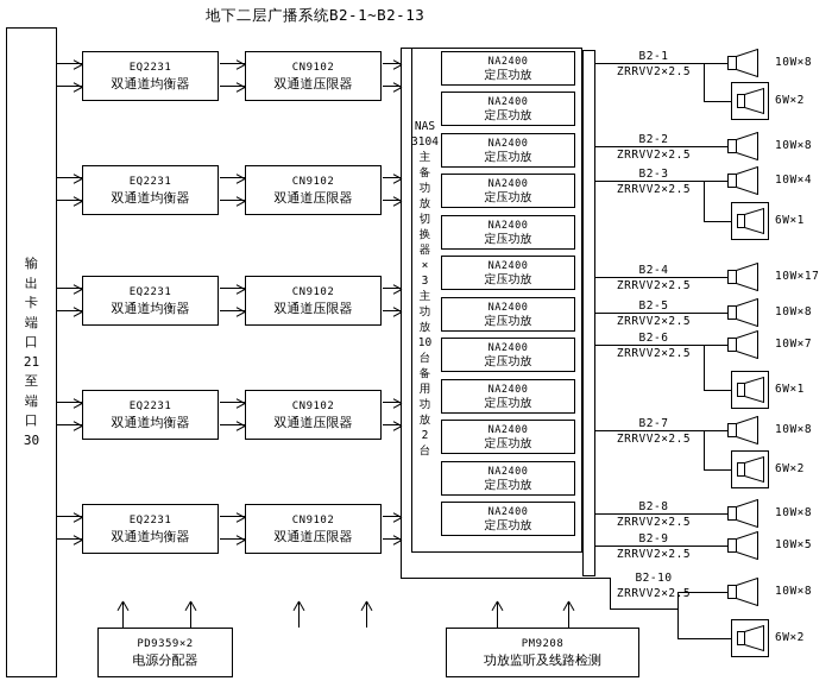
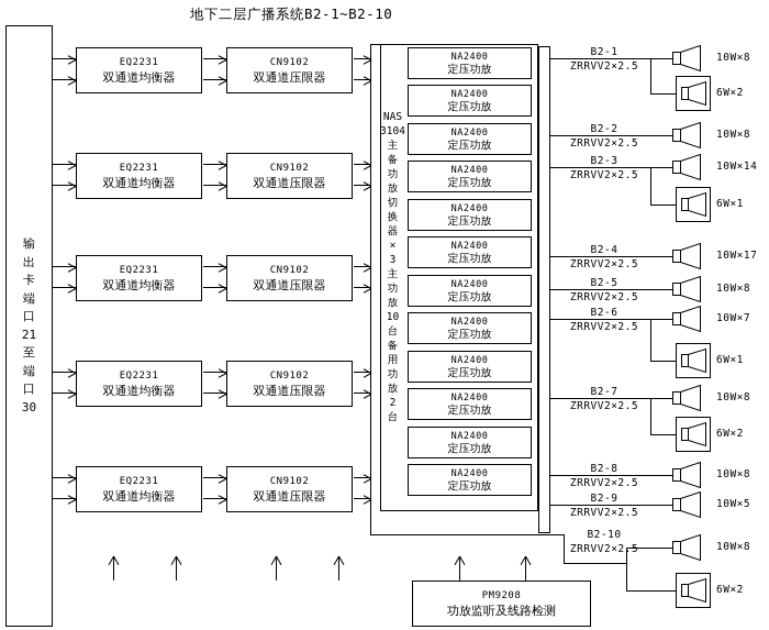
- 地下二层广播系统B2-1~B2-13
+ 地下二层广播系统B2-1~B2-10
  输
  出
  卡
  端
  口
  21
  至
  端
  口
  30
  EQ2231
  双通道均衡器
  CN9102
  双通道压限器
  EQ2231
  双通道均衡器
  CN9102
  双通道压限器
  EQ2231
  双通道均衡器
  CN9102
  双通道压限器
  EQ2231
  双通道均衡器
  CN9102
  双通道压限器
  EQ2231
  双通道均衡器
  CN9102
  双通道压限器
  NAS
  3104
  主
  备
  功
  放
  切
  换
  器
  ×
  3
  主
  功
  放
  10
  台
  备
  用
  功
  放
  2
  台
  NA2400
  定压功放
  NA2400
  定压功放
  NA2400
  定压功放
  NA2400
  定压功放
  NA2400
  定压功放
  NA2400
  定压功放
  NA2400
  定压功放
  NA2400
  定压功放
  NA2400
  定压功放
  NA2400
  定压功放
  NA2400
  定压功放
  NA2400
  定压功放
  B2-1
  ZRRVV2×2.5
  10W×8
  6W×2
  B2-2
  ZRRVV2×2.5
  10W×8
  B2-3
  ZRRVV2×2.5
- 10W×4
+ 10W×14
  6W×1
  B2-4
  ZRRVV2×2.5
  10W×17
  B2-5
  ZRRVV2×2.5
  10W×8
  B2-6
  ZRRVV2×2.5
  10W×7
  6W×1
  B2-7
  ZRRVV2×2.5
  10W×8
  6W×2
  B2-8
  ZRRVV2×2.5
  10W×8
  B2-9
  ZRRVV2×2.5
  10W×5
  B2-10
  ZRRVV2×2.5
  10W×8
  6W×2
- PD9359×2
- 电源分配器
  PM9208
  功放监听及线路检测
